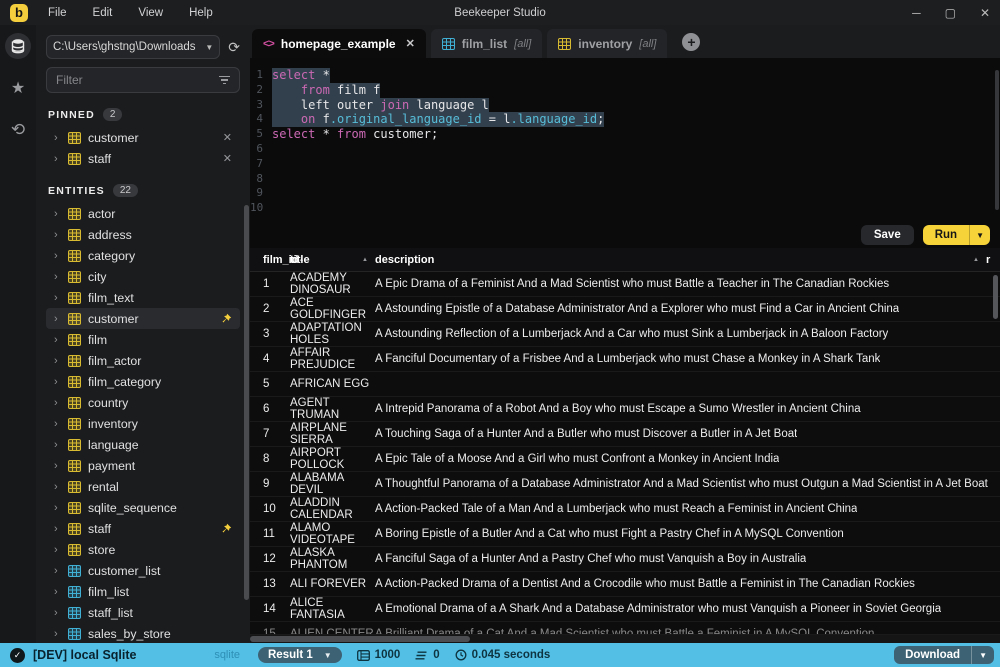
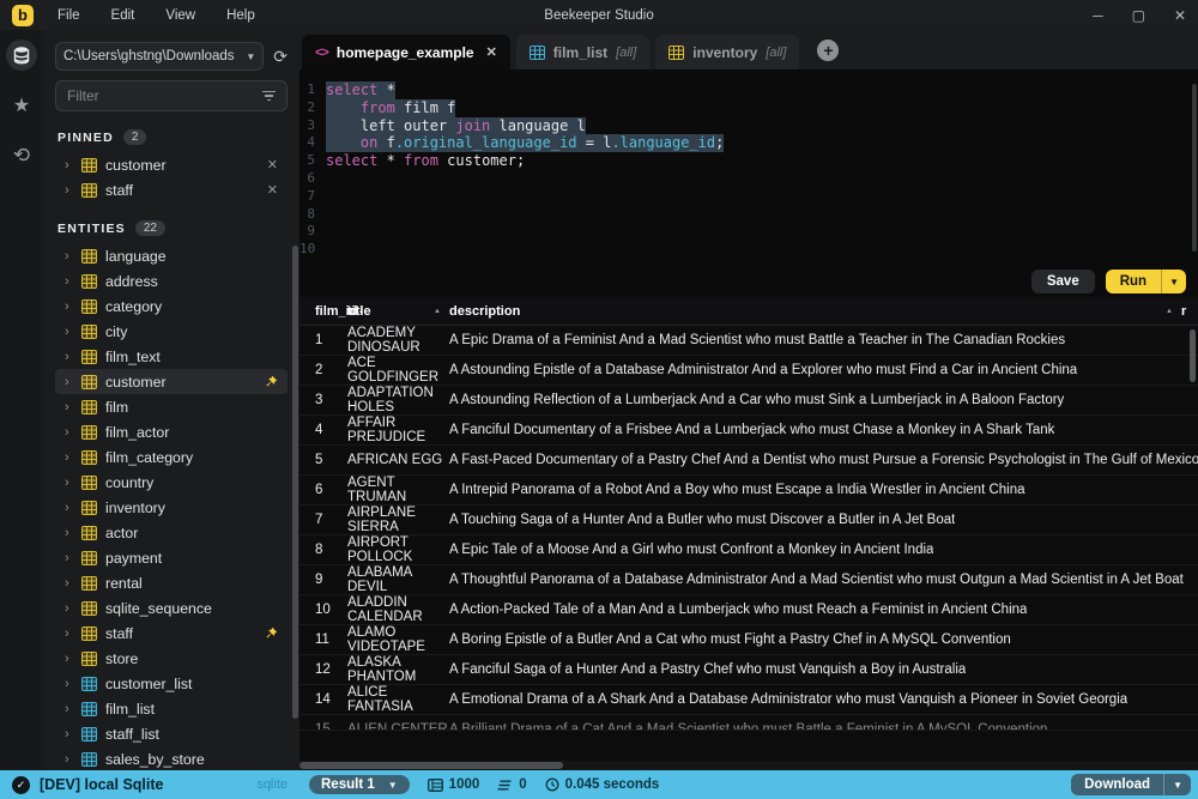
  b
  File
  Edit
  View
  Help
  Beekeeper Studio
  ─
  ▢
  ✕
  ★
  ⟲
  C:\Users\ghstng\Downloads
  ▼
  ⟳
  Filter
  PINNED
  2
  ›
  customer
  ✕
  ›
  staff
  ✕
  ENTITIES
  22
  ›
- actor
+ language
  ›
  address
  ›
  category
  ›
  city
  ›
  film_text
  ›
  customer
  ›
  film
  ›
  film_actor
  ›
  film_category
  ›
  country
  ›
  inventory
  ›
- language
+ actor
  ›
  payment
  ›
  rental
  ›
  sqlite_sequence
  ›
  staff
  ›
  store
  ›
  customer_list
  ›
  film_list
  ›
  staff_list
  ›
  sales_by_store
  <>
  homepage_example
  ✕
  film_list
  [all]
  inventory
  [all]
  +
  1
  select *
  2
  from film f
  3
  left outer join language l
  4
  on f.original_language_id = l.language_id;
  5
  select * from customer;
  6
  7
  8
  9
  10
  Save
  Run
  ▼
  film_id
  title
  description
  r
  1
  ACADEMY DINOSAUR
  A Epic Drama of a Feminist And a Mad Scientist who must Battle a Teacher in The Canadian Rockies
  2
  ACE GOLDFINGER
  A Astounding Epistle of a Database Administrator And a Explorer who must Find a Car in Ancient China
  3
  ADAPTATION HOLES
  A Astounding Reflection of a Lumberjack And a Car who must Sink a Lumberjack in A Baloon Factory
  4
  AFFAIR PREJUDICE
  A Fanciful Documentary of a Frisbee And a Lumberjack who must Chase a Monkey in A Shark Tank
  5
  AFRICAN EGG
+ A Fast-Paced Documentary of a Pastry Chef And a Dentist who must Pursue a Forensic Psychologist in The Gulf of Mexico
  6
  AGENT TRUMAN
- A Intrepid Panorama of a Robot And a Boy who must Escape a Sumo Wrestler in Ancient China
+ A Intrepid Panorama of a Robot And a Boy who must Escape a India Wrestler in Ancient China
  7
  AIRPLANE SIERRA
  A Touching Saga of a Hunter And a Butler who must Discover a Butler in A Jet Boat
  8
  AIRPORT POLLOCK
  A Epic Tale of a Moose And a Girl who must Confront a Monkey in Ancient India
  9
  ALABAMA DEVIL
  A Thoughtful Panorama of a Database Administrator And a Mad Scientist who must Outgun a Mad Scientist in A Jet Boat
  10
  ALADDIN CALENDAR
  A Action-Packed Tale of a Man And a Lumberjack who must Reach a Feminist in Ancient China
  11
  ALAMO VIDEOTAPE
  A Boring Epistle of a Butler And a Cat who must Fight a Pastry Chef in A MySQL Convention
  12
  ALASKA PHANTOM
  A Fanciful Saga of a Hunter And a Pastry Chef who must Vanquish a Boy in Australia
- 13
- ALI FOREVER
- A Action-Packed Drama of a Dentist And a Crocodile who must Battle a Feminist in The Canadian Rockies
  14
  ALICE FANTASIA
  A Emotional Drama of a A Shark And a Database Administrator who must Vanquish a Pioneer in Soviet Georgia
  ✓
  [DEV] local Sqlite
  sqlite
  Result 1
  ▼
  1000
  0
  0.045 seconds
  Download
  ▼
